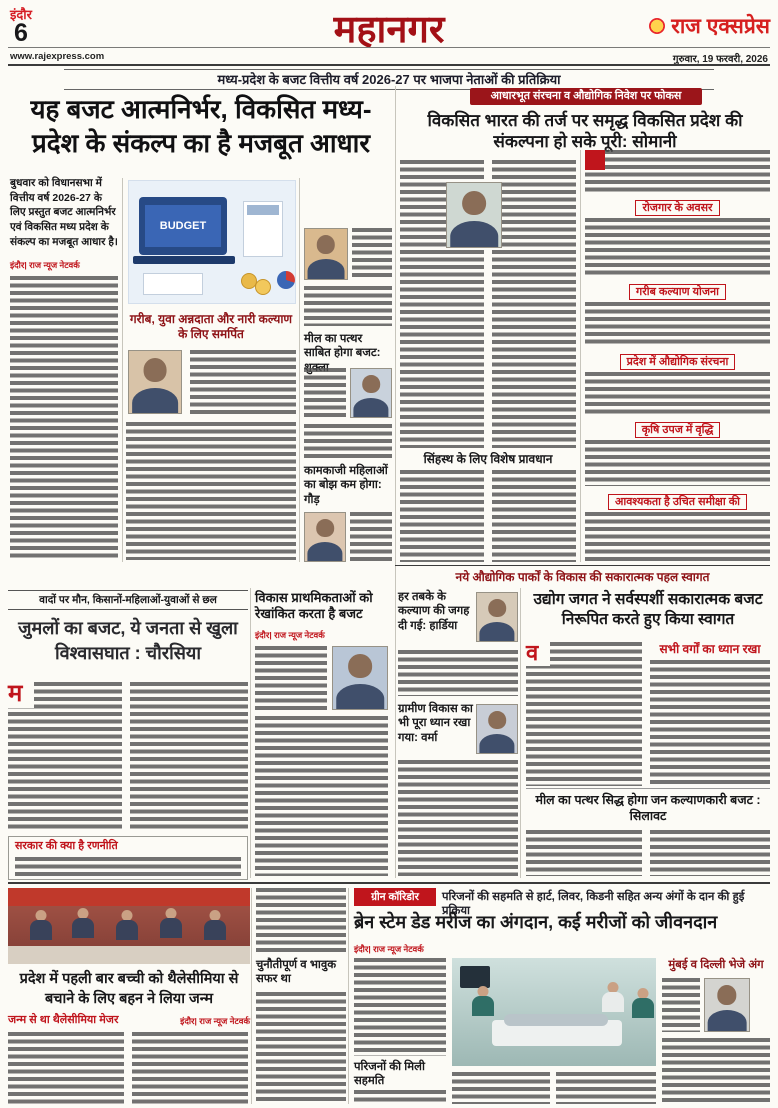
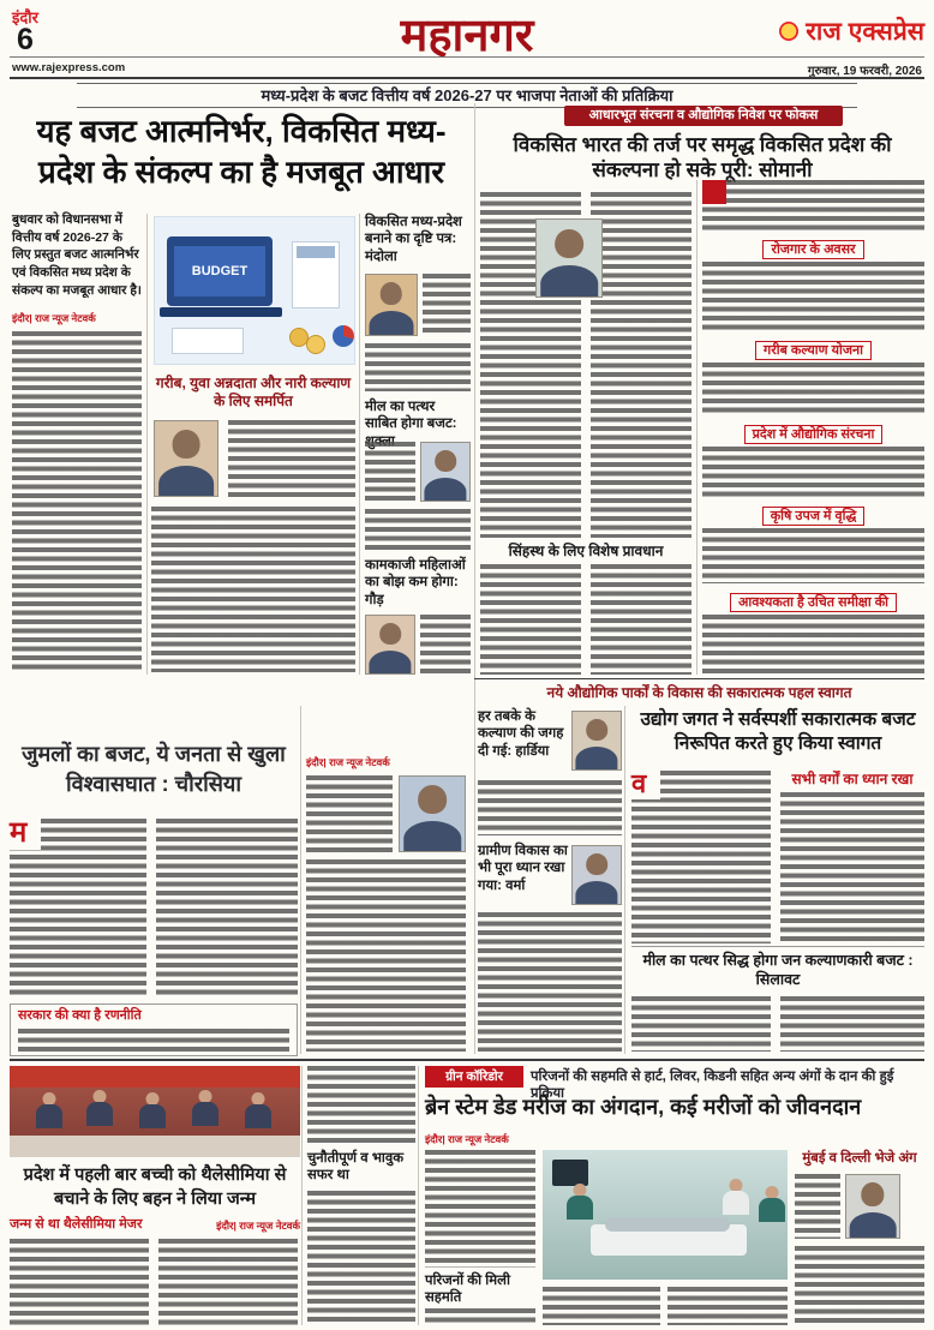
  इंदौर
  6
  महानगर
  राज एक्सप्रेस
  www.rajexpress.com
  गुरुवार, 19 फरवरी, 2026
  मध्य-प्रदेश के बजट वित्तीय वर्ष 2026-27 पर भाजपा नेताओं की प्रतिक्रिया
  यह बजट आत्मनिर्भर, विकसित मध्य-प्रदेश के संकल्प का है मजबूत आधार
  बुधवार को विधानसभा में वित्तीय वर्ष 2026-27 के लिए प्रस्तुत बजट आत्मनिर्भर एवं विकसित मध्य प्रदेश के संकल्प का मजबूत आधार है।
  इंदौर| राज न्यूज नेटवर्क
  BUDGET
  गरीब, युवा अन्नदाता और नारी कल्याण के लिए समर्पित
+ विकसित मध्य-प्रदेश बनाने का दृष्टि पत्र: मंदोला
  मील का पत्थर साबित होगा बजट: शुक्ला
  कामकाजी महिलाओं का बोझ कम होगा: गौड़
  आधारभूत संरचना व औद्योगिक निवेश पर फोकस
  विकसित भारत की तर्ज पर समृद्ध विकसित प्रदेश की संकल्पना हो सके पूरी: सोमानी
  सिंहस्थ के लिए विशेष प्रावधान
  रोजगार के अवसर
  गरीब कल्याण योजना
  प्रदेश में औद्योगिक संरचना
  कृषि उपज में वृद्धि
  आवश्यकता है उचित समीक्षा की
  नये औद्योगिक पार्कों के विकास की सकारात्मक पहल स्वागत
  उद्योग जगत ने सर्वस्पर्शी सकारात्मक बजट निरूपित करते हुए किया स्वागत
  व
  सभी वर्गों का ध्यान रखा
  मील का पत्थर सिद्ध होगा जन कल्याणकारी बजट : सिलावट
  हर तबके के कल्याण की जगह दी गई: हार्डिया
  ग्रामीण विकास का भी पूरा ध्यान रखा गया: वर्मा
- विकास प्राथमिकताओं को रेखांकित करता है बजट
  इंदौर| राज न्यूज नेटवर्क
- वादों पर मौन, किसानों-महिलाओं-युवाओं से छल
  जुमलों का बजट, ये जनता से खुला विश्वासघात : चौरसिया
  म
  सरकार की क्या है रणनीति
  प्रदेश में पहली बार बच्ची को थैलेसीमिया से बचाने के लिए बहन ने लिया जन्म
  जन्म से था थैलेसीमिया मेजर
  इंदौर| राज न्यूज नेटवर्क
  चुनौतीपूर्ण व भावुक सफर था
  ग्रीन कॉरिडोर
  परिजनों की सहमति से हार्ट, लिवर, किडनी सहित अन्य अंगों के दान की हुई प्रक्रिया
  ब्रेन स्टेम डेड मरीज का अंगदान, कई मरीजों को जीवनदान
  इंदौर| राज न्यूज नेटवर्क
  मुंबई व दिल्ली भेजे अंग
  परिजनों की मिली सहमति
